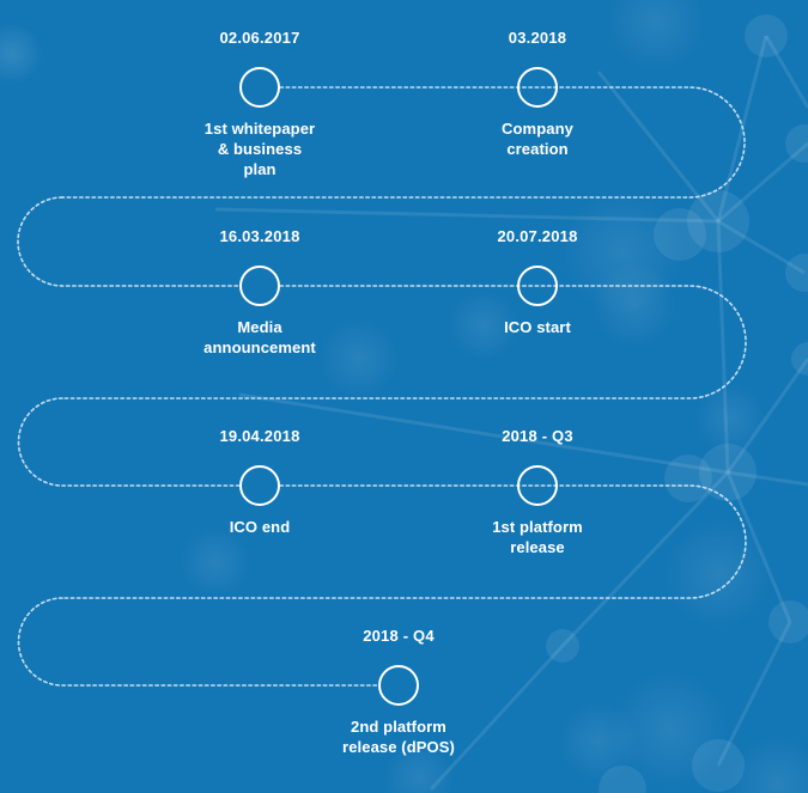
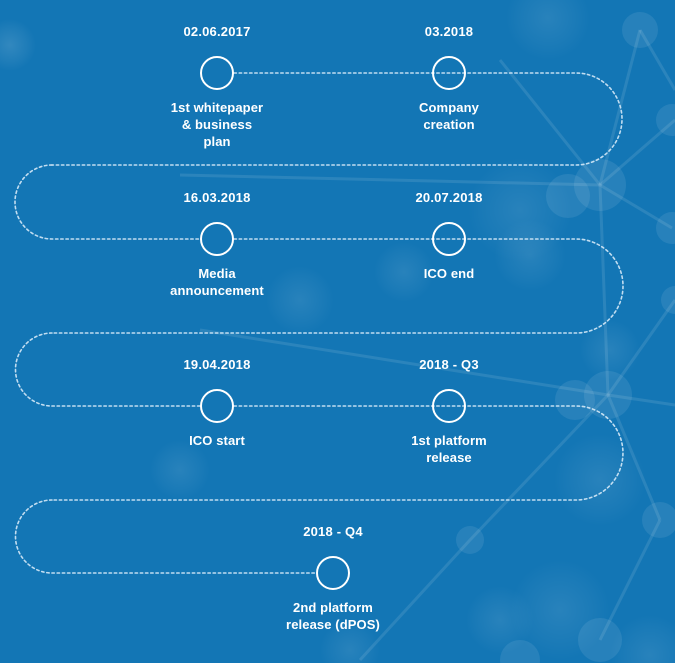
  02.06.2017
  1st whitepaper
  & business
  plan
  03.2018
  Company
  creation
  16.03.2018
  Media
  announcement
  20.07.2018
- ICO start
+ ICO end
  19.04.2018
- ICO end
+ ICO start
  2018 - Q3
  1st platform
  release
  2018 - Q4
  2nd platform
  release (dPOS)
